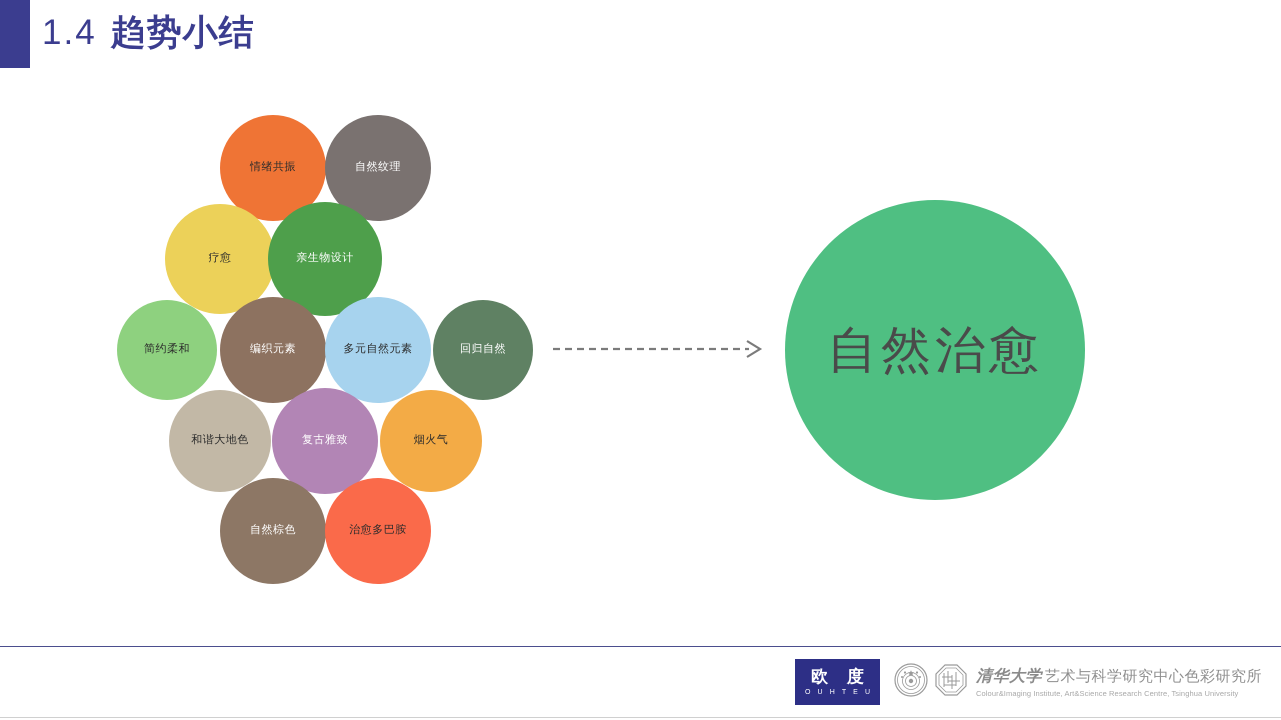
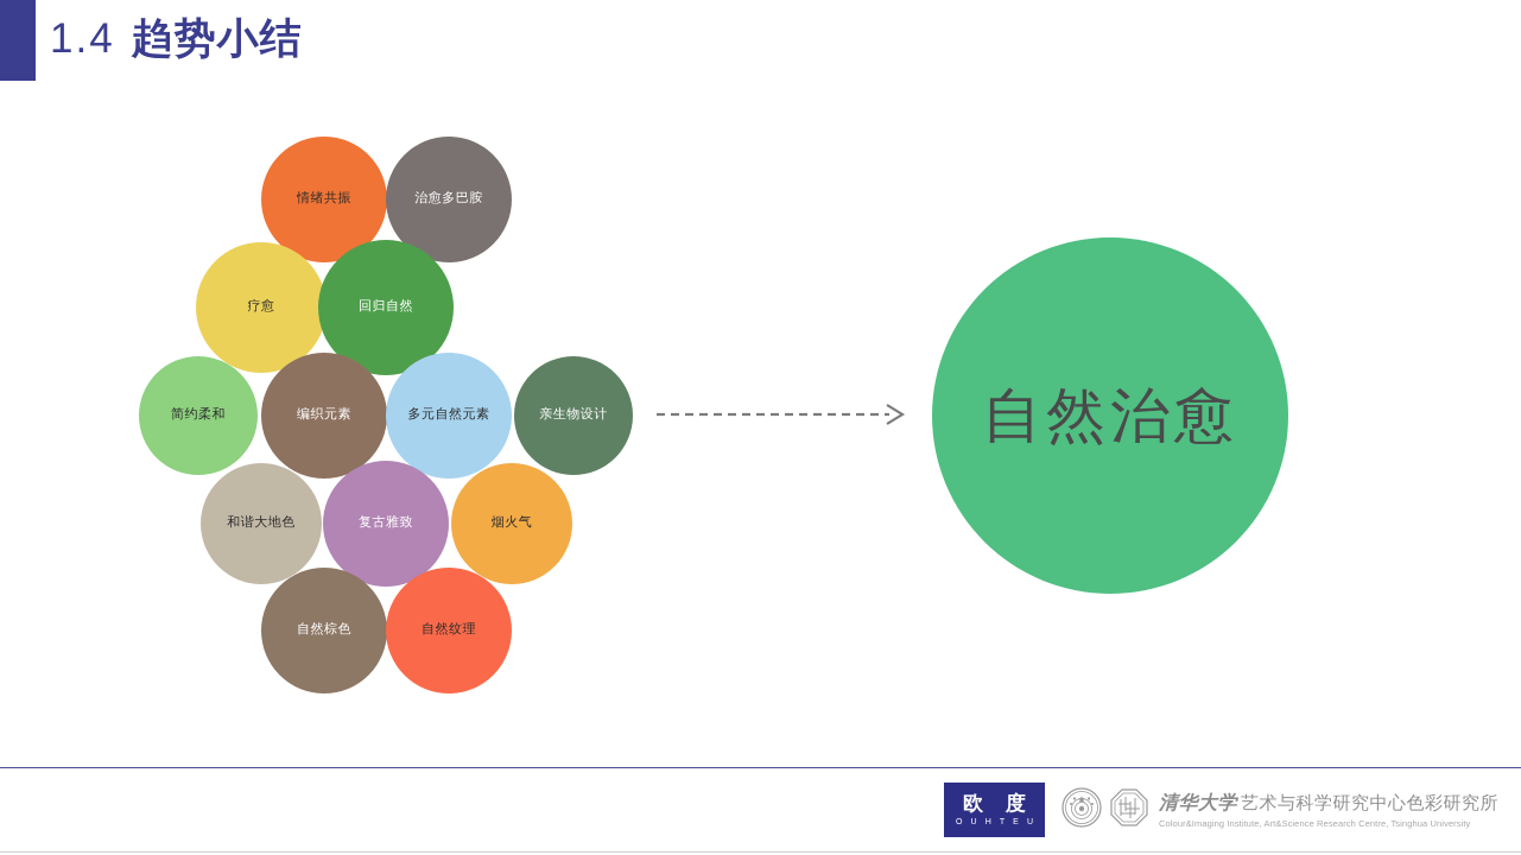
  1.4 趋势小结
  情绪共振
- 自然纹理
+ 治愈多巴胺
  疗愈
- 亲生物设计
+ 回归自然
  简约柔和
  编织元素
  多元自然元素
- 回归自然
+ 亲生物设计
  和谐大地色
  复古雅致
  烟火气
  自然棕色
- 治愈多巴胺
+ 自然纹理
  自然治愈
  欧 度
  清华大学
  艺术与科学研究中心色彩研究所
  Colour&Imaging Institute, Art&Science Research Centre, Tsinghua University
